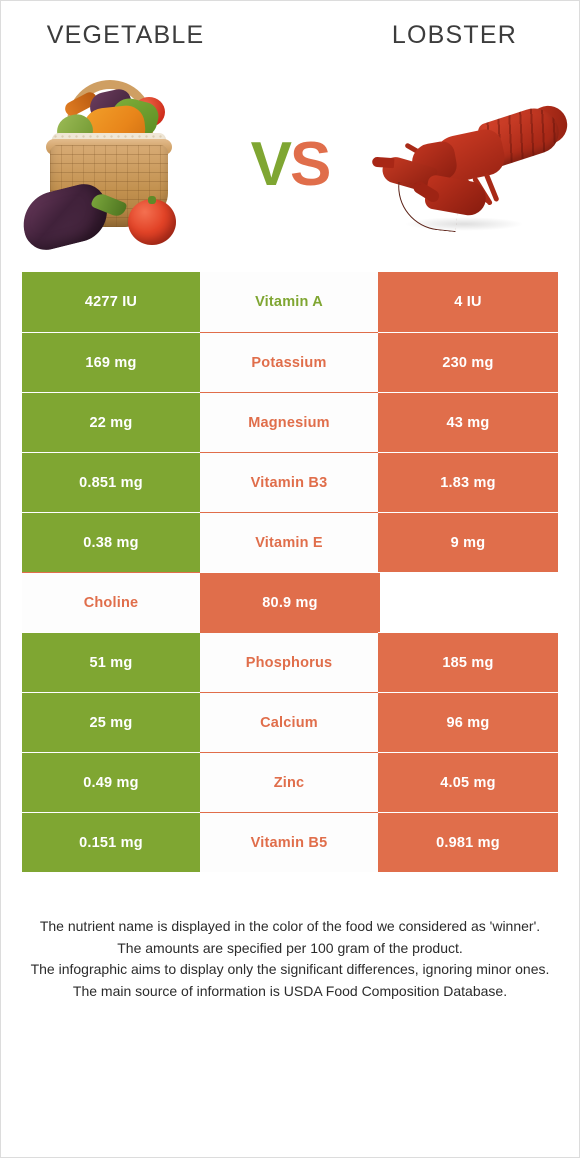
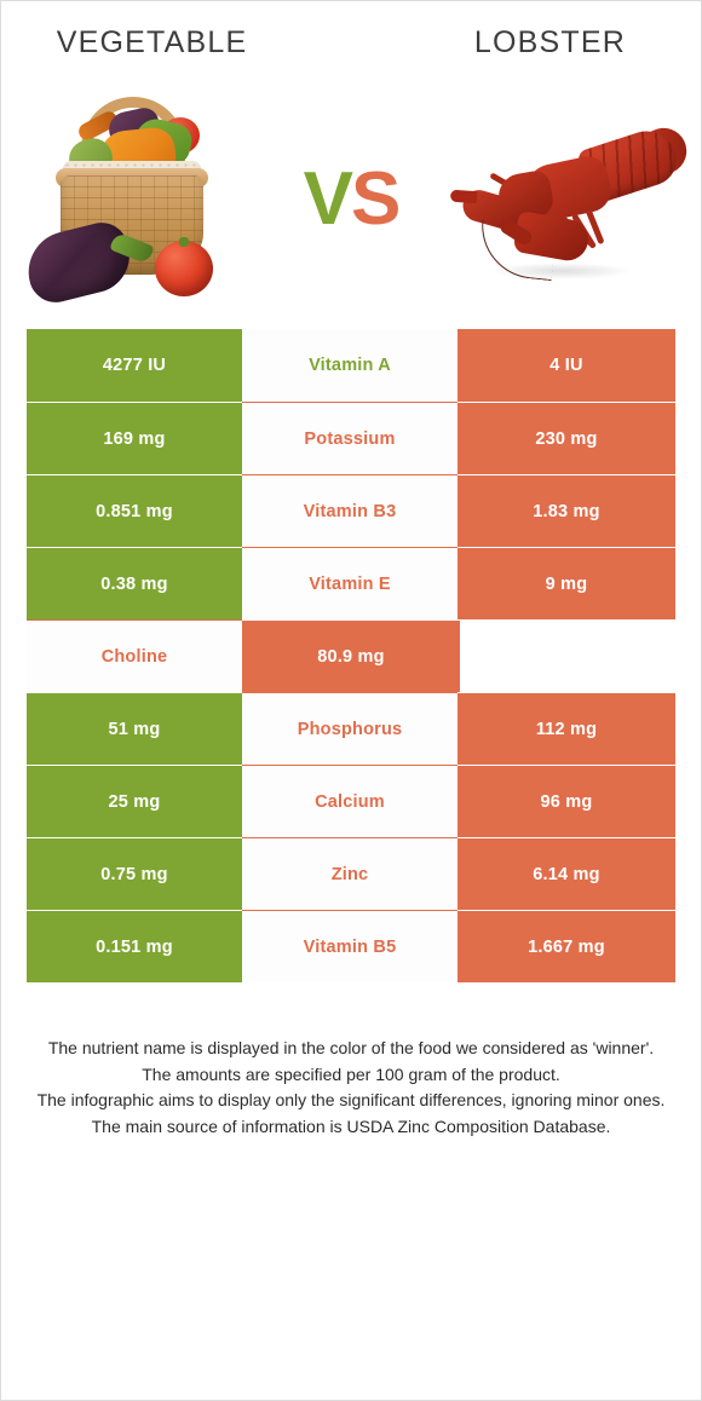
  VEGETABLE
  LOBSTER
  VS
  4277 IU
  Vitamin A
  4 IU
  169 mg
  Potassium
  230 mg
- 22 mg
- Magnesium
- 43 mg
  0.851 mg
  Vitamin B3
  1.83 mg
  0.38 mg
  Vitamin E
  9 mg
  Choline
  80.9 mg
  51 mg
  Phosphorus
- 185 mg
+ 112 mg
  25 mg
  Calcium
  96 mg
- 0.49 mg
+ 0.75 mg
  Zinc
- 4.05 mg
+ 6.14 mg
  0.151 mg
  Vitamin B5
- 0.981 mg
+ 1.667 mg
  The nutrient name is displayed in the color of the food we considered as 'winner'.
  The amounts are specified per 100 gram of the product.
  The infographic aims to display only the significant differences, ignoring minor ones.
- The main source of information is USDA Food Composition Database.
+ The main source of information is USDA Zinc Composition Database.
